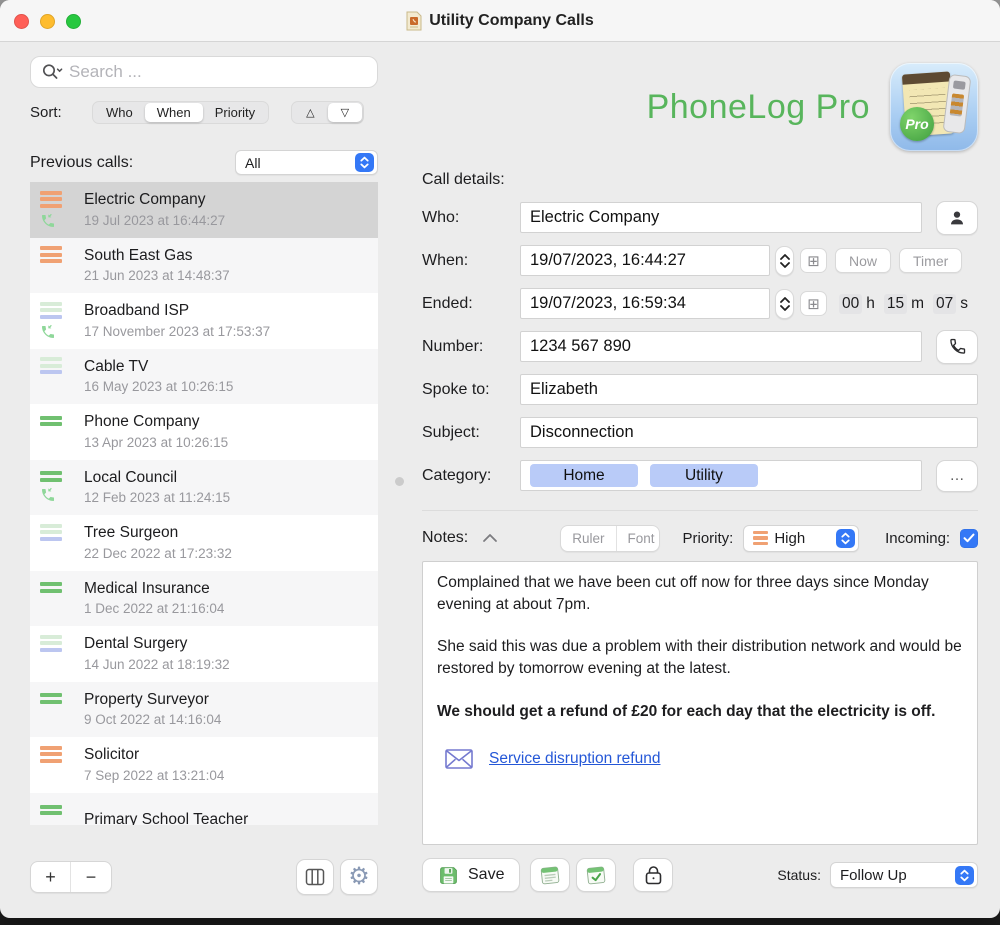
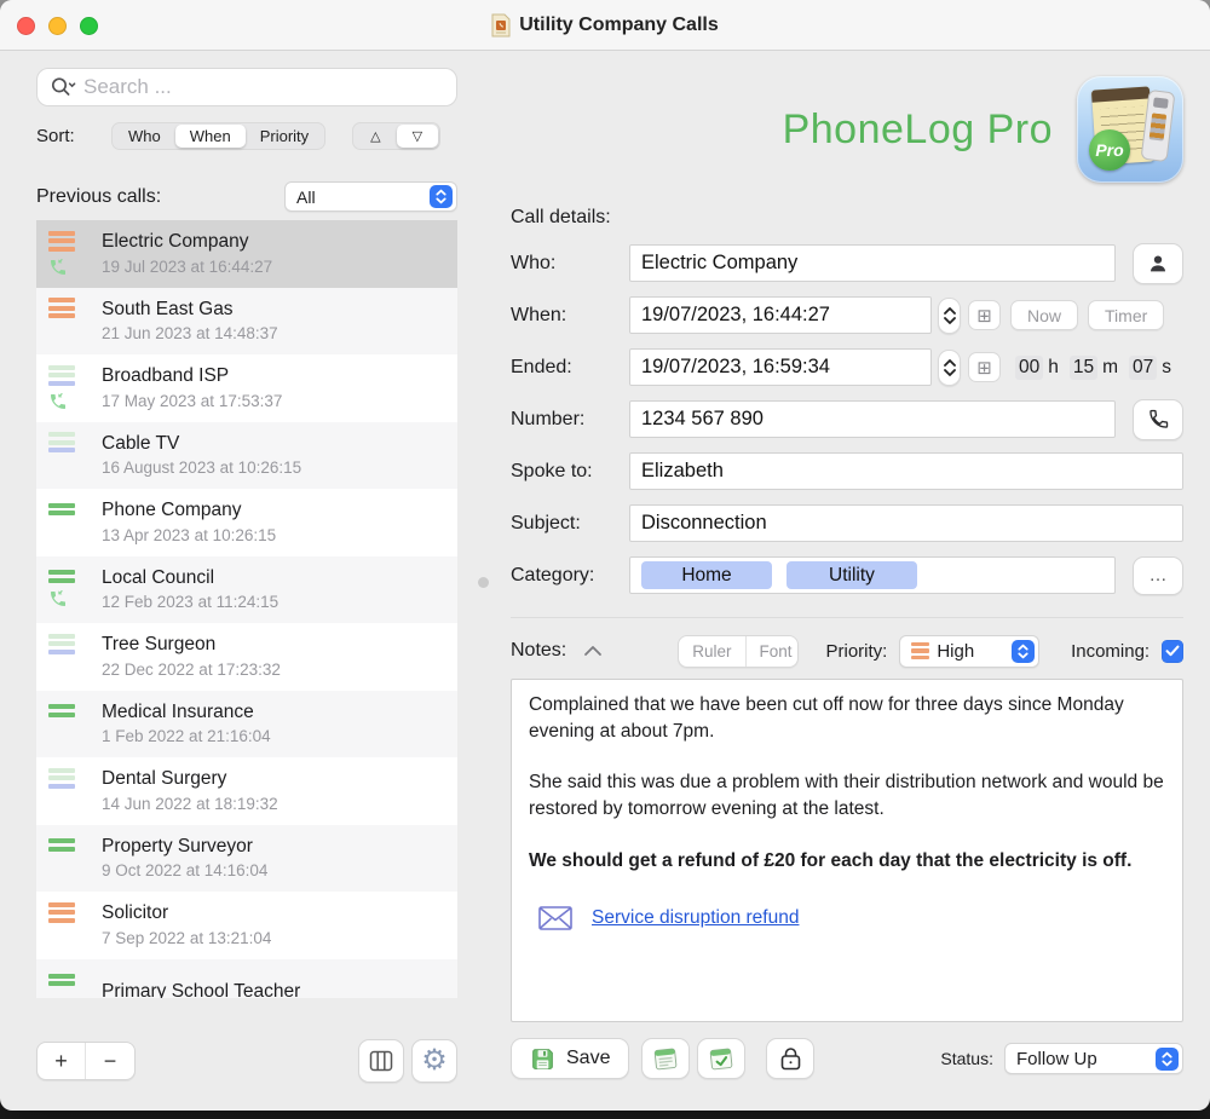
  Utility Company Calls
  Search ...
  Sort:
  Who
  When
  Priority
  △
  ▽
  Previous calls:
  All
  Electric Company
  19 Jul 2023 at 16:44:27
  South East Gas
  21 Jun 2023 at 14:48:37
  Broadband ISP
- 17 November 2023 at 17:53:37
+ 17 May 2023 at 17:53:37
  Cable TV
- 16 May 2023 at 10:26:15
+ 16 August 2023 at 10:26:15
  Phone Company
  13 Apr 2023 at 10:26:15
  Local Council
  12 Feb 2023 at 11:24:15
  Tree Surgeon
  22 Dec 2022 at 17:23:32
  Medical Insurance
- 1 Dec 2022 at 21:16:04
+ 1 Feb 2022 at 21:16:04
  Dental Surgery
  14 Jun 2022 at 18:19:32
  Property Surveyor
  9 Oct 2022 at 14:16:04
  Solicitor
  7 Sep 2022 at 13:21:04
  Primary School Teacher
  +
  −
  ⚙
  PhoneLog Pro
  Pro
  Call details:
  Who:
  Electric Company
  When:
  19/07/2023, 16:44:27
  ⊞
  Now
  Timer
  Ended:
  19/07/2023, 16:59:34
  ⊞
  00
  h
  15
  m
  07
  s
  Number:
  1234 567 890
  Spoke to:
  Elizabeth
  Subject:
  Disconnection
  Category:
  Home
  Utility
  …
  Notes:
  Ruler
  Font
  Priority:
  High
  Incoming:
  Complained that we have been cut off now for three days since Monday evening at about 7pm.
  She said this was due a problem with their distribution network and would be restored by tomorrow evening at the latest.
  We should get a refund of £20 for each day that the electricity is off.
  Service disruption refund
  Save
  Status:
  Follow Up
